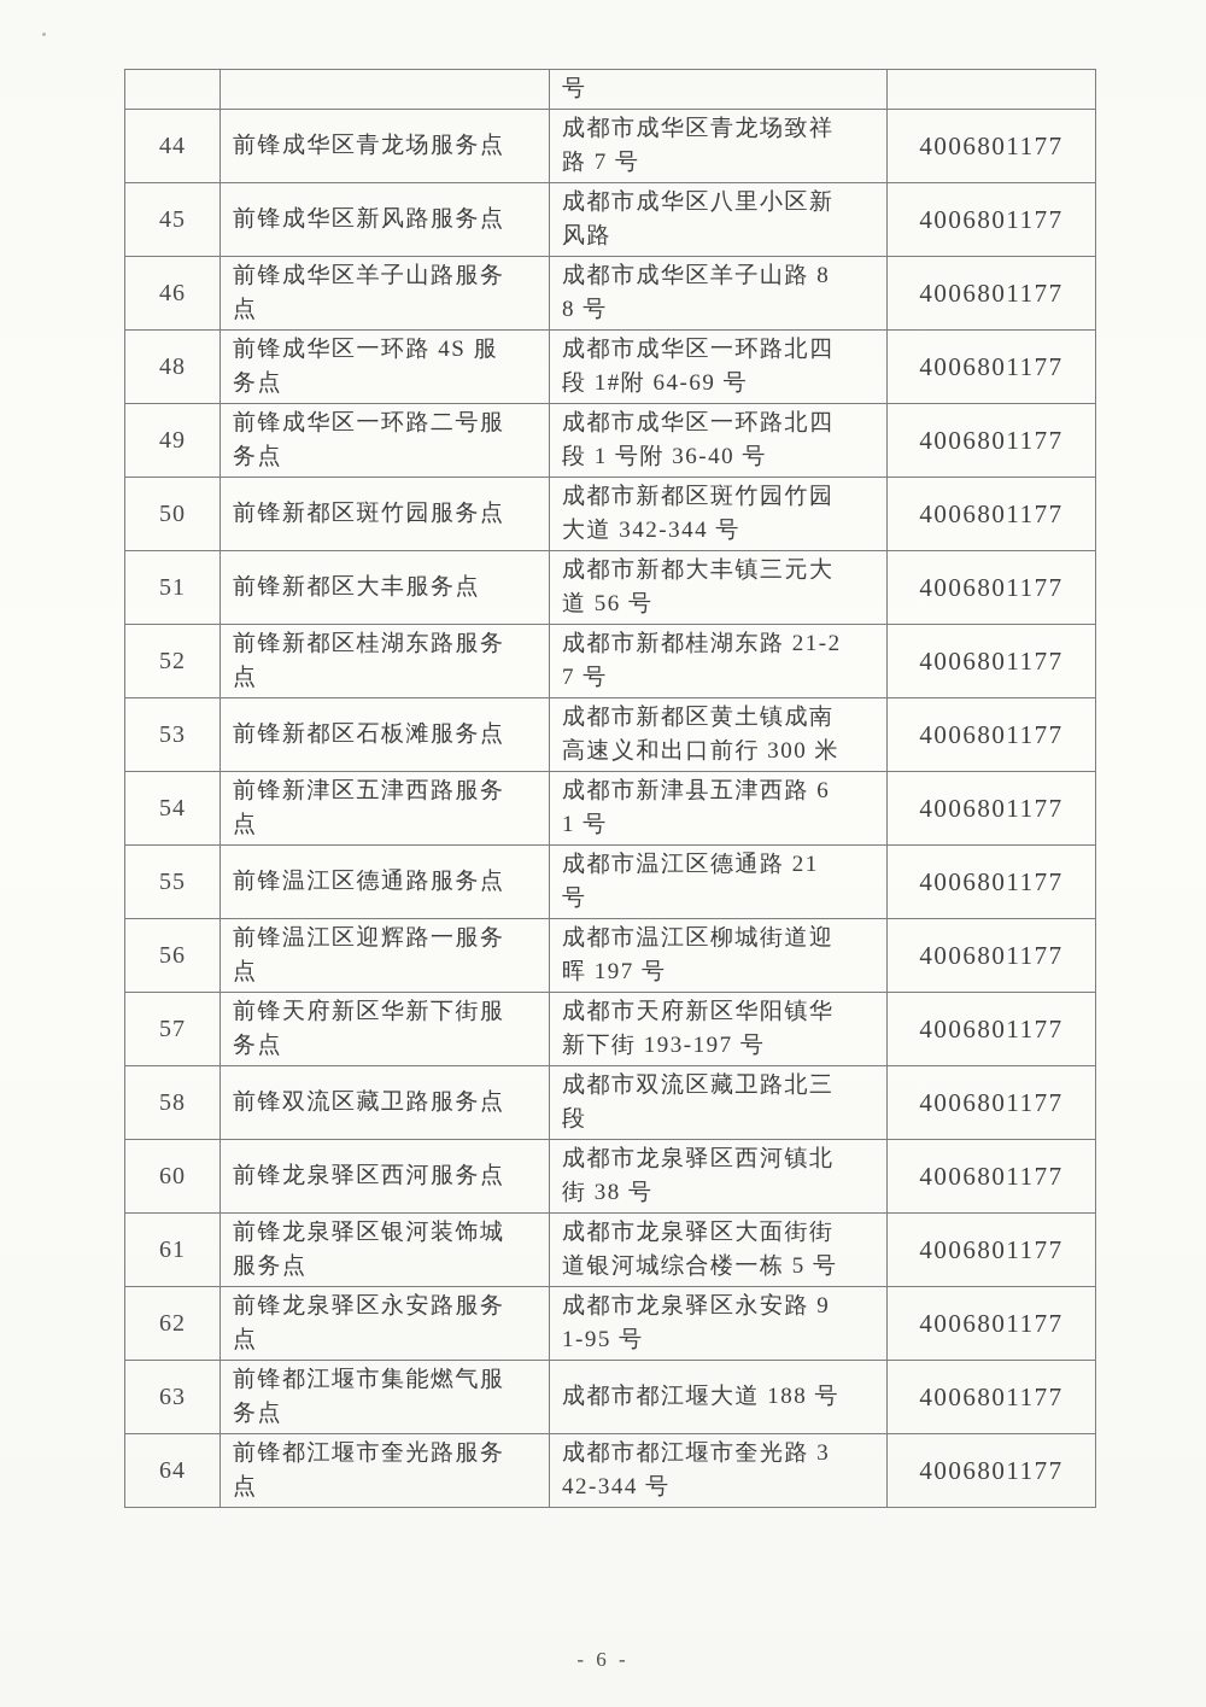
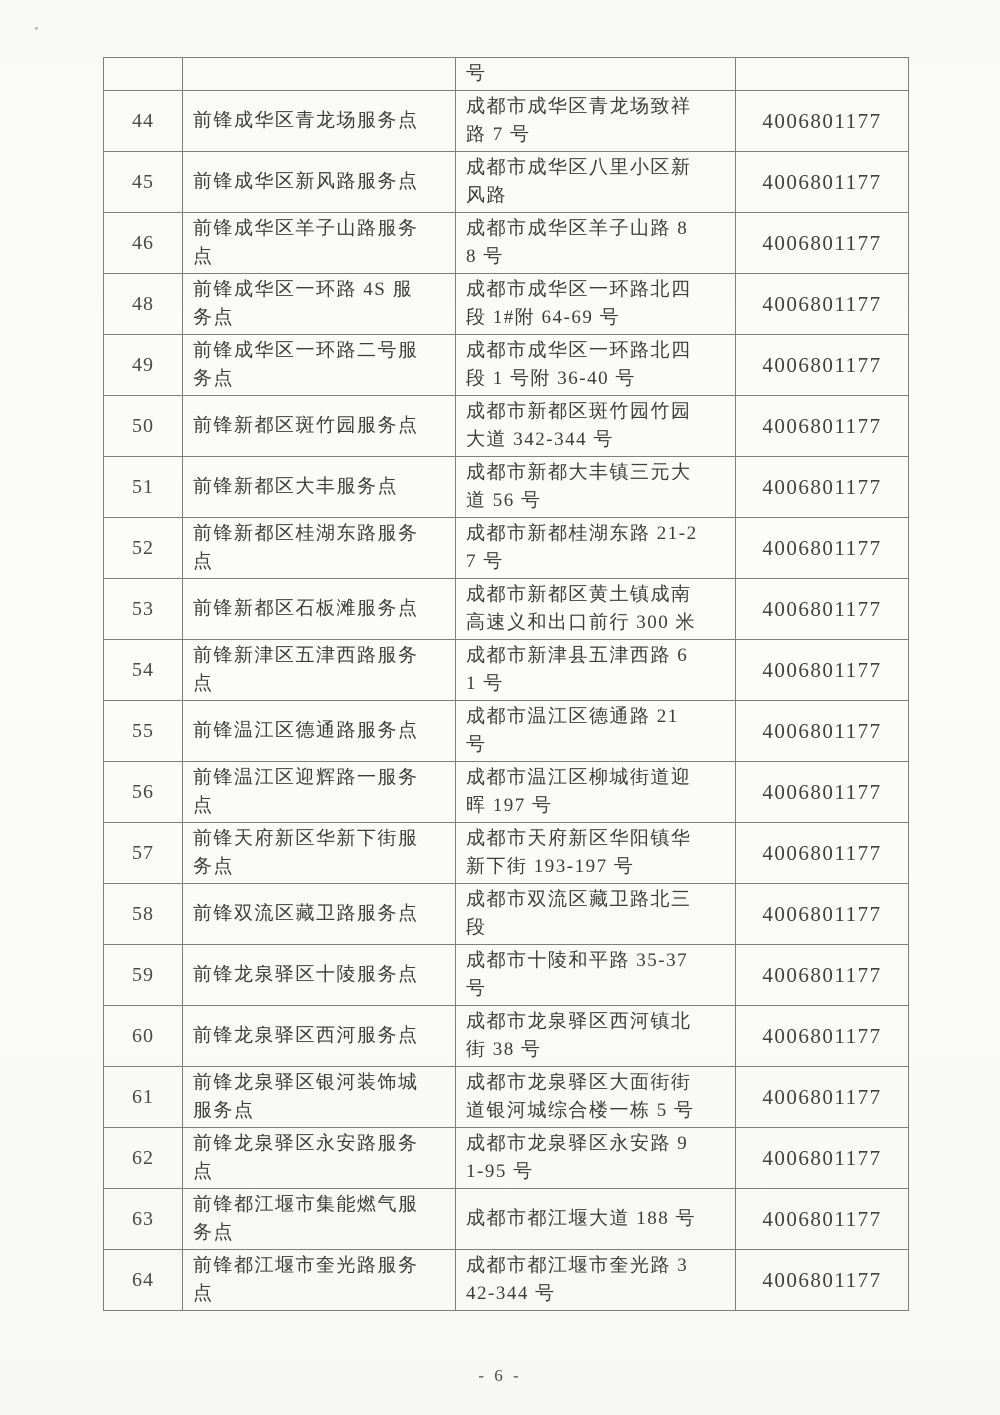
  		号
  44	前锋成华区青龙场服务点	成都市成华区青龙场致祥路 7 号	4006801177
  45	前锋成华区新风路服务点	成都市成华区八里小区新风路	4006801177
  46	前锋成华区羊子山路服务点	成都市成华区羊子山路 88 号	4006801177
  48	前锋成华区一环路 4S 服务点	成都市成华区一环路北四段 1#附 64-69 号	4006801177
  49	前锋成华区一环路二号服务点	成都市成华区一环路北四段 1 号附 36-40 号	4006801177
  50	前锋新都区斑竹园服务点	成都市新都区斑竹园竹园大道 342-344 号	4006801177
  51	前锋新都区大丰服务点	成都市新都大丰镇三元大道 56 号	4006801177
  52	前锋新都区桂湖东路服务点	成都市新都桂湖东路 21-27 号	4006801177
  53	前锋新都区石板滩服务点	成都市新都区黄土镇成南高速义和出口前行 300 米	4006801177
  54	前锋新津区五津西路服务点	成都市新津县五津西路 61 号	4006801177
  55	前锋温江区德通路服务点	成都市温江区德通路 21 号	4006801177
  56	前锋温江区迎辉路一服务点	成都市温江区柳城街道迎晖 197 号	4006801177
  57	前锋天府新区华新下街服务点	成都市天府新区华阳镇华新下街 193-197 号	4006801177
  58	前锋双流区藏卫路服务点	成都市双流区藏卫路北三段	4006801177
+ 59	前锋龙泉驿区十陵服务点	成都市十陵和平路 35-37 号	4006801177
  60	前锋龙泉驿区西河服务点	成都市龙泉驿区西河镇北街 38 号	4006801177
  61	前锋龙泉驿区银河装饰城服务点	成都市龙泉驿区大面街街道银河城综合楼一栋 5 号	4006801177
  62	前锋龙泉驿区永安路服务点	成都市龙泉驿区永安路 91-95 号	4006801177
  63	前锋都江堰市集能燃气服务点	成都市都江堰大道 188 号	4006801177
  64	前锋都江堰市奎光路服务点	成都市都江堰市奎光路 342-344 号	4006801177
  - 6 -
